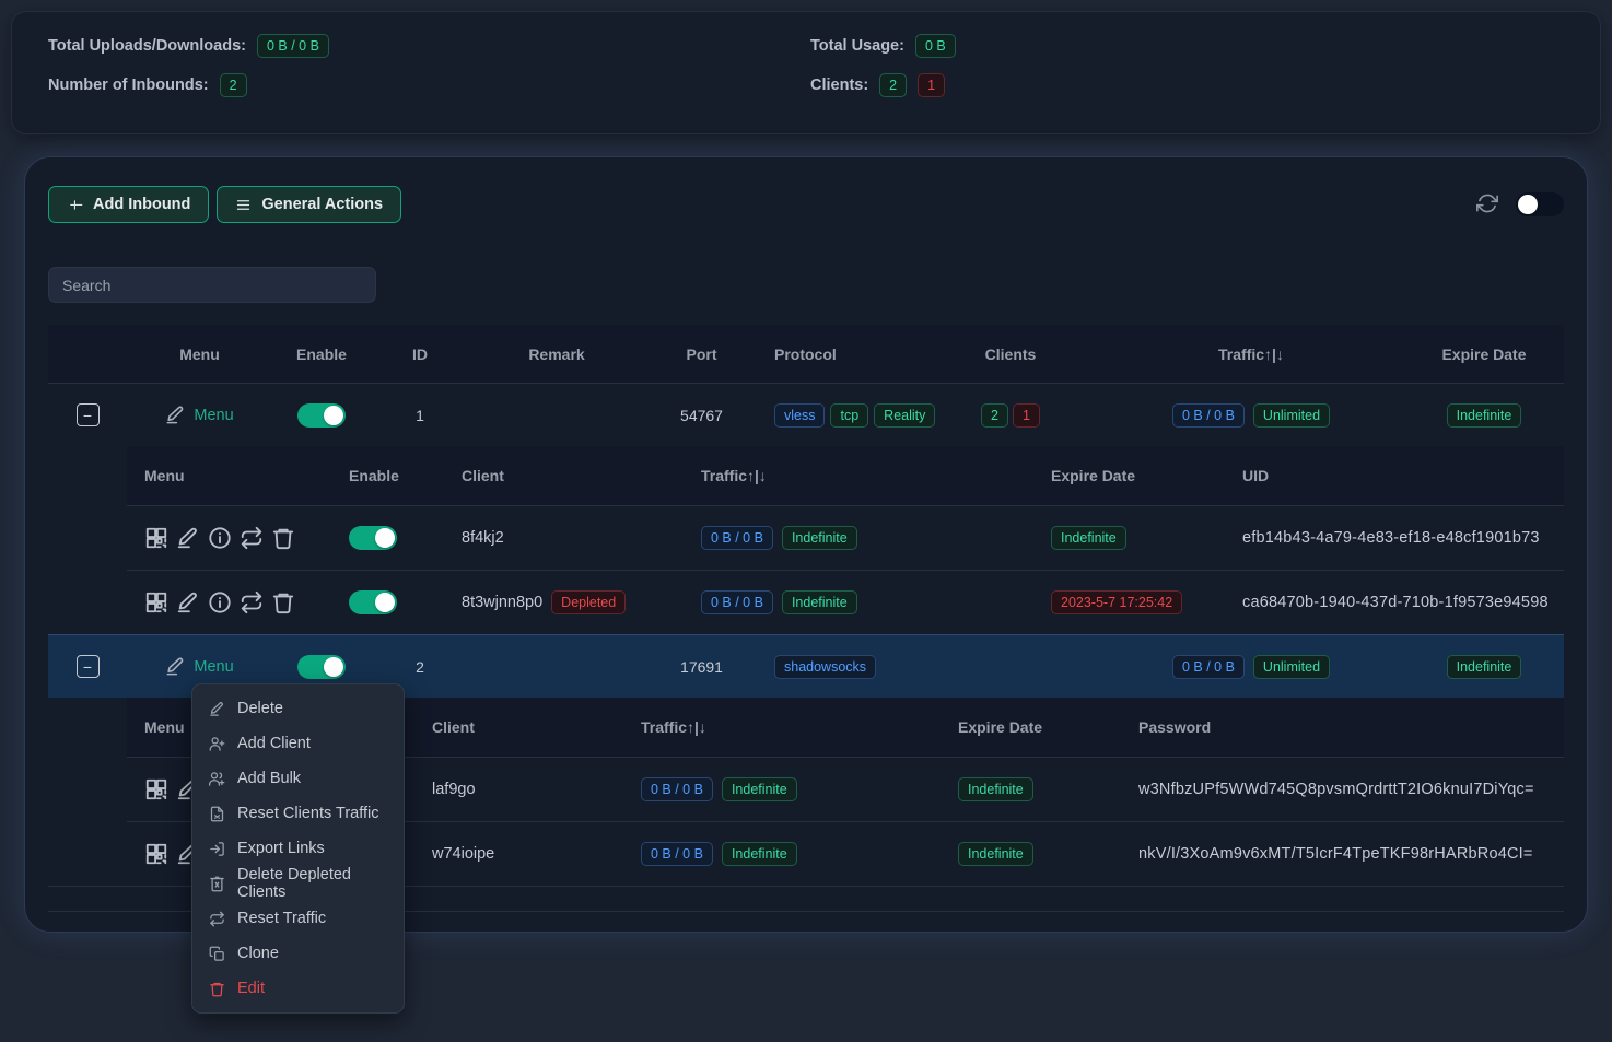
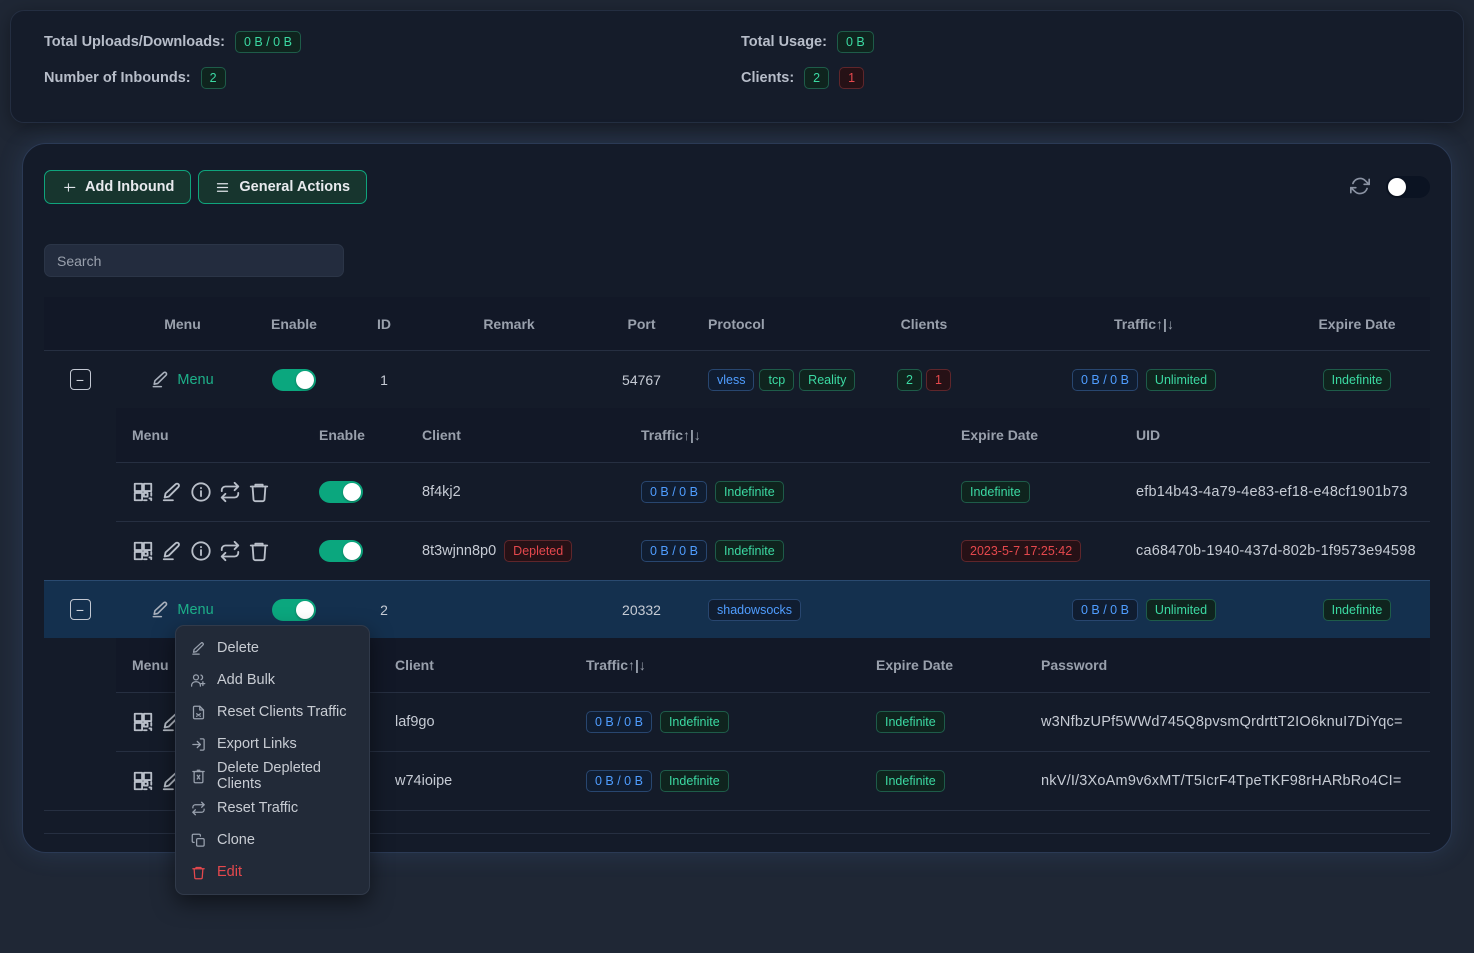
  Total Uploads/Downloads:
  0 B / 0 B
  Total Usage:
  0 B
  Number of Inbounds:
  2
  Clients:
  2
  1
  Add Inbound
  General Actions
  Search
  Menu
  Enable
  ID
  Remark
  Port
  Protocol
  Clients
  Traffic↑|↓
  Expire Date
  −
  Menu
  1
  54767
  vless
  tcp
  Reality
  2
  1
  0 B / 0 B
  Unlimited
  Indefinite
  Menu
  Enable
  Client
  Traffic↑|↓
  Expire Date
  UID
  8f4kj2
  0 B / 0 B
  Indefinite
  Indefinite
  efb14b43-4a79-4e83-ef18-e48cf1901b73
  8t3wjnn8p0
  Depleted
  0 B / 0 B
  Indefinite
  2023-5-7 17:25:42
- ca68470b-1940-437d-710b-1f9573e94598
+ ca68470b-1940-437d-802b-1f9573e94598
  −
  Menu
  2
- 17691
+ 20332
  shadowsocks
  0 B / 0 B
  Unlimited
  Indefinite
  Menu
  Client
  Traffic↑|↓
  Expire Date
  Password
  laf9go
  0 B / 0 B
  Indefinite
  Indefinite
  w3NfbzUPf5WWd745Q8pvsmQrdrttT2IO6knuI7DiYqc=
  w74ioipe
  0 B / 0 B
  Indefinite
  Indefinite
  nkV/I/3XoAm9v6xMT/T5IcrF4TpeTKF98rHARbRo4CI=
  Delete
- Add Client
  Add Bulk
  Reset Clients Traffic
  Export Links
  Delete Depleted Clients
  Reset Traffic
  Clone
  Edit
